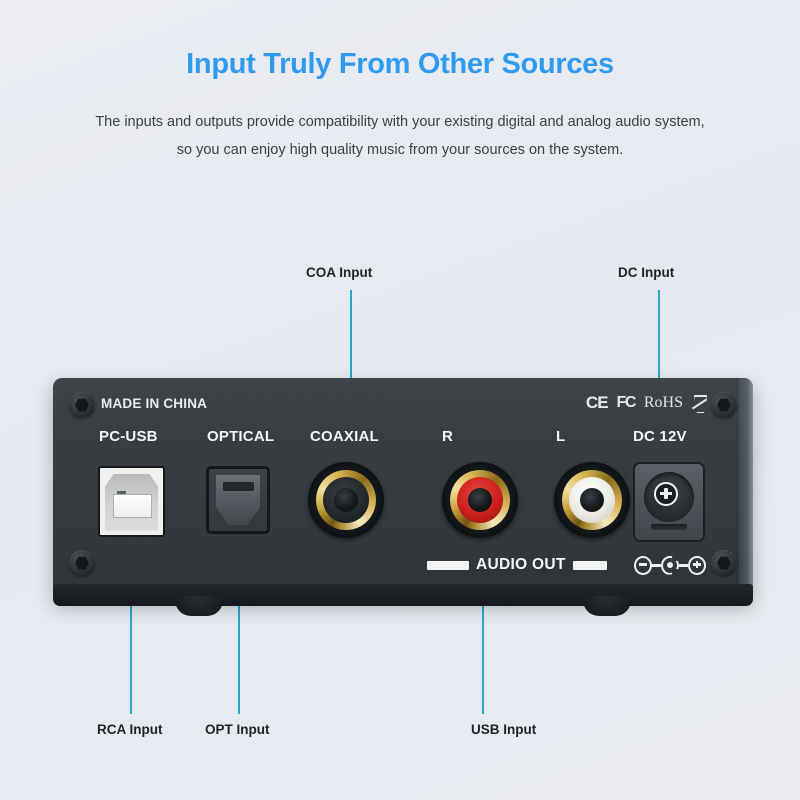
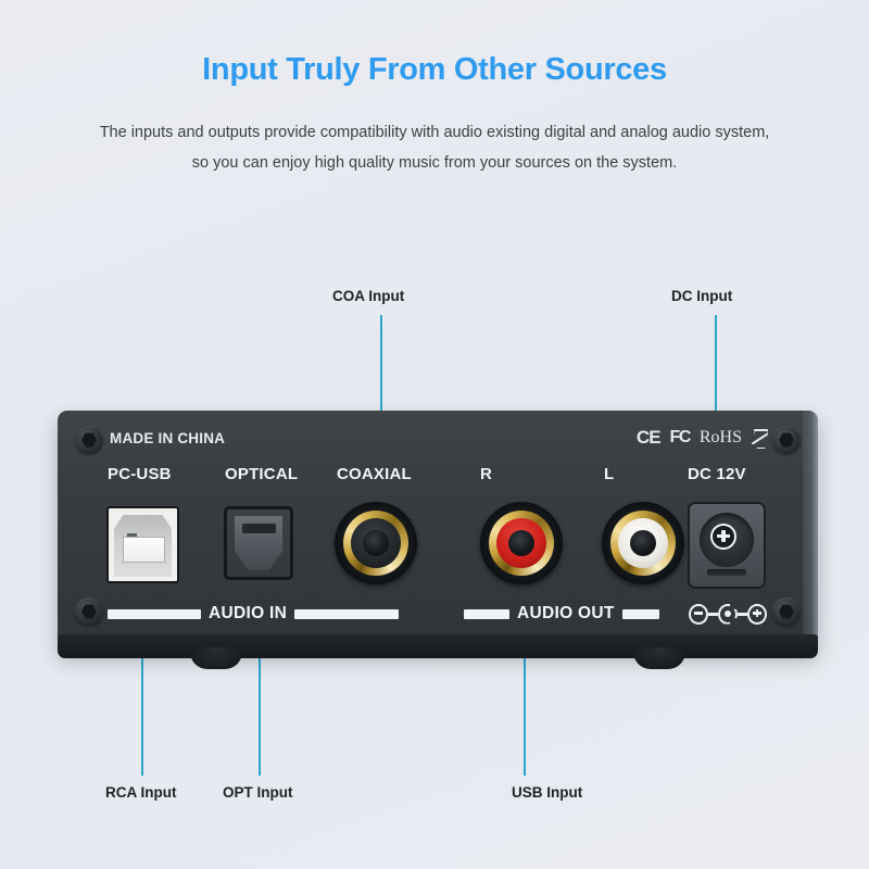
  Input Truly From Other Sources
- The inputs and outputs provide compatibility with your existing digital and analog audio system, so you can enjoy high quality music from your sources on the system.
+ The inputs and outputs provide compatibility with audio existing digital and analog audio system, so you can enjoy high quality music from your sources on the system.
  COA Input
  DC Input
  RCA Input
  OPT Input
  USB Input
  MADE IN CHINA
  CE
  FC
  RoHS
  PC-USB
  OPTICAL
  COAXIAL
  R
  L
  DC 12V
+ AUDIO IN
  AUDIO OUT
